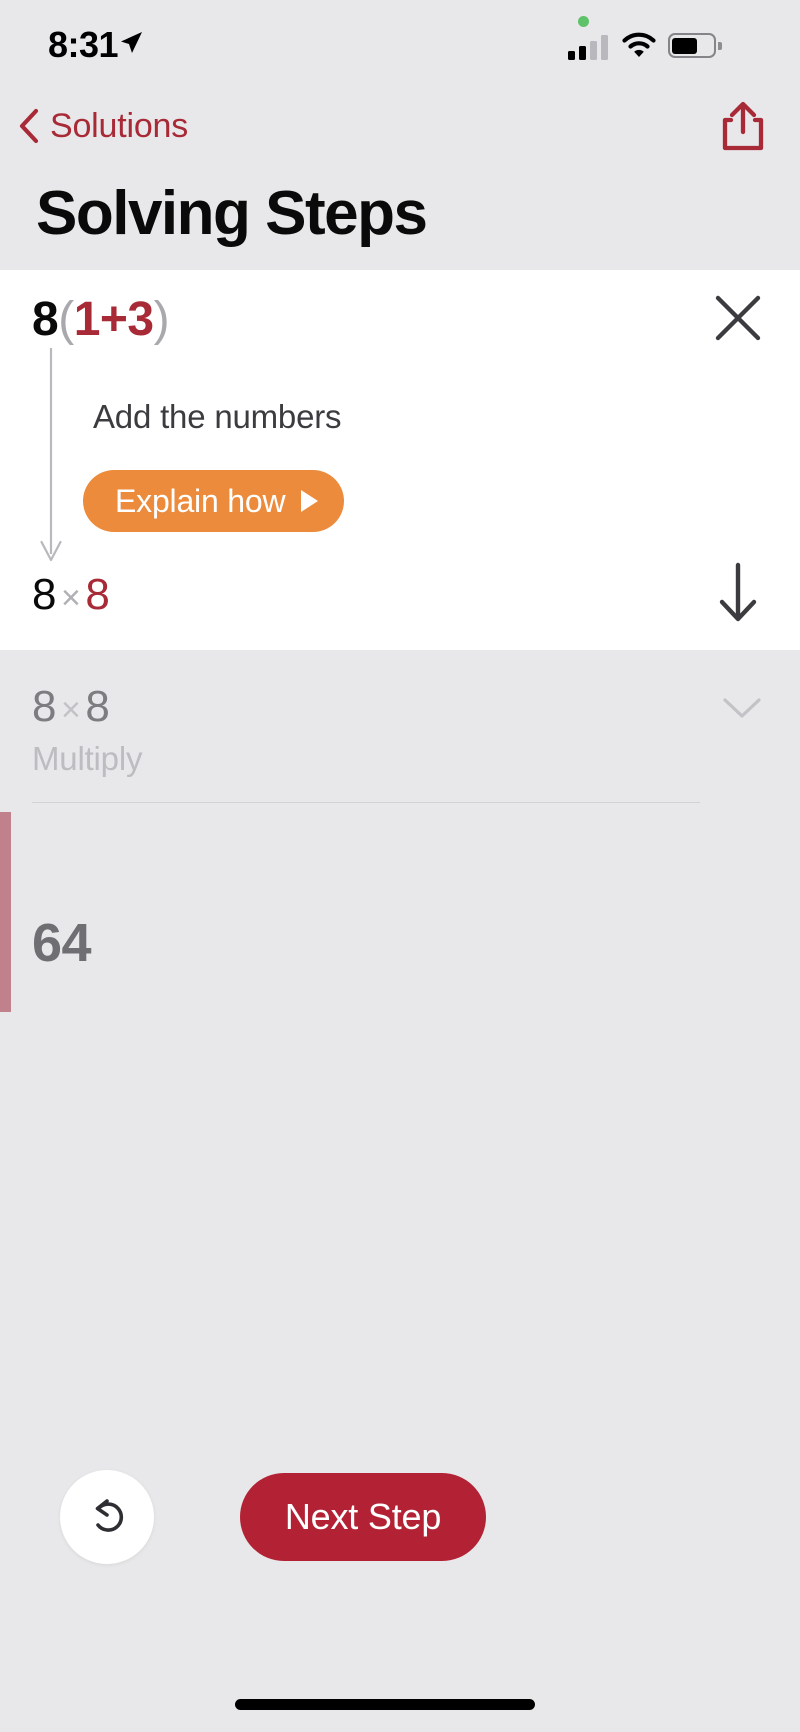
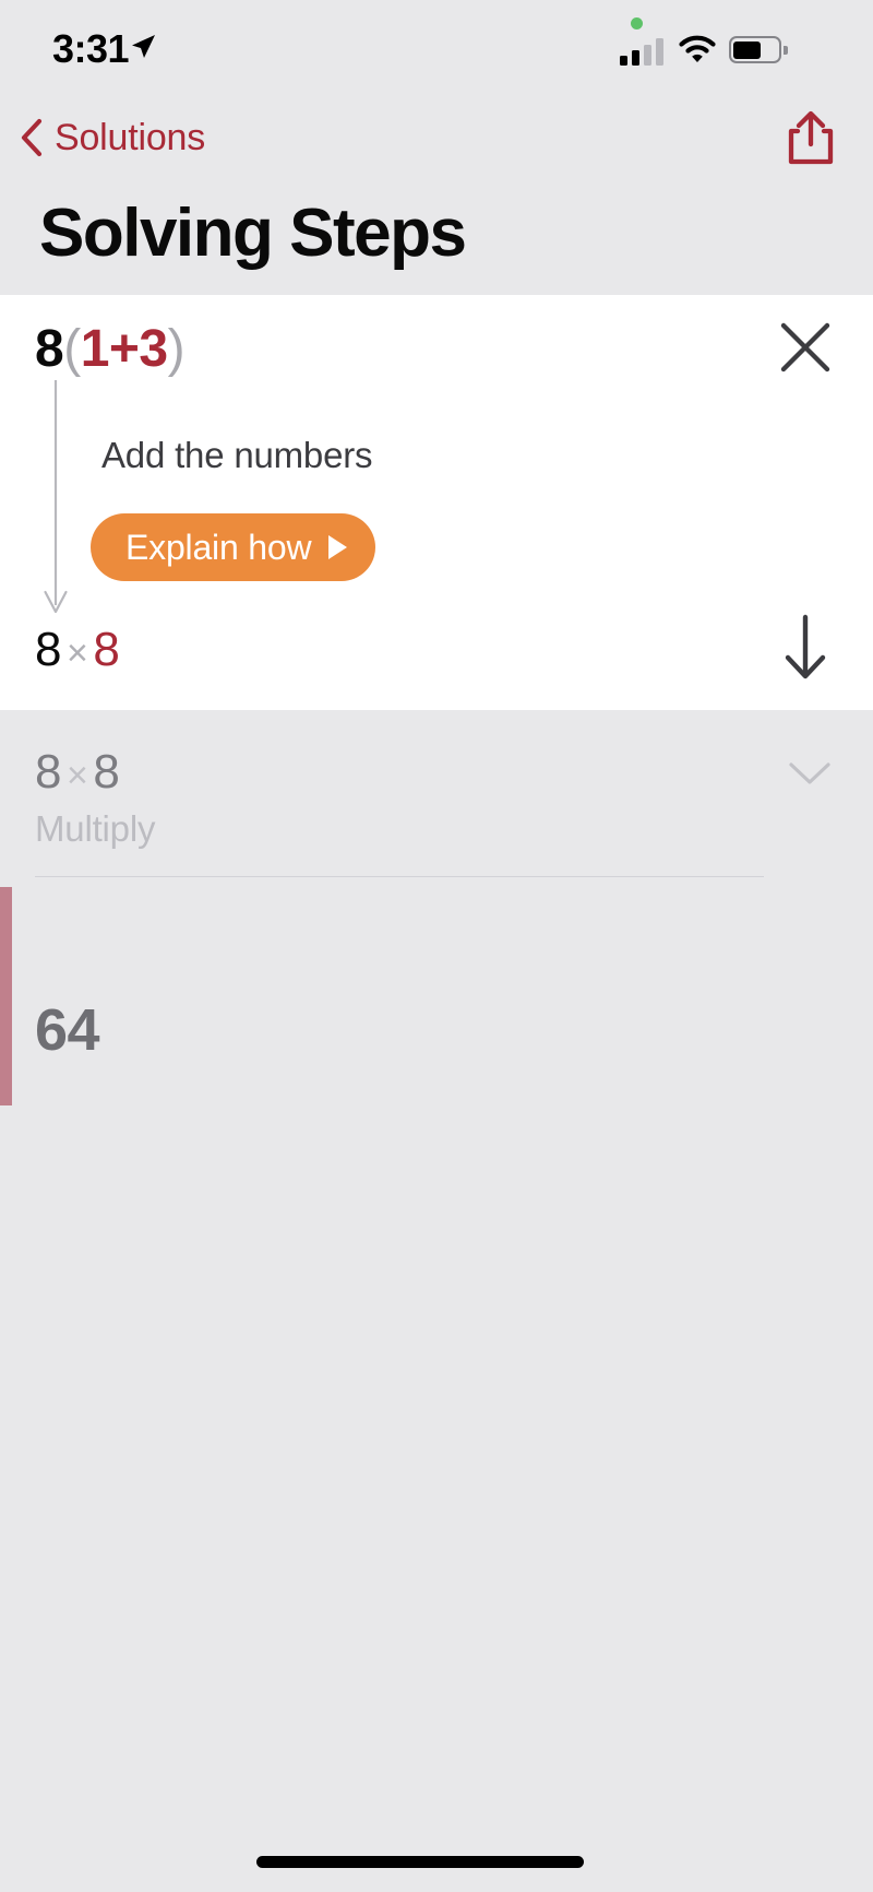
- 8:31
+ 3:31
  Solutions
  Solving Steps
  8(1+3)
  Add the numbers
  Explain how
  8 × 8
  8 × 8
  Multiply
  64
- Next Step
